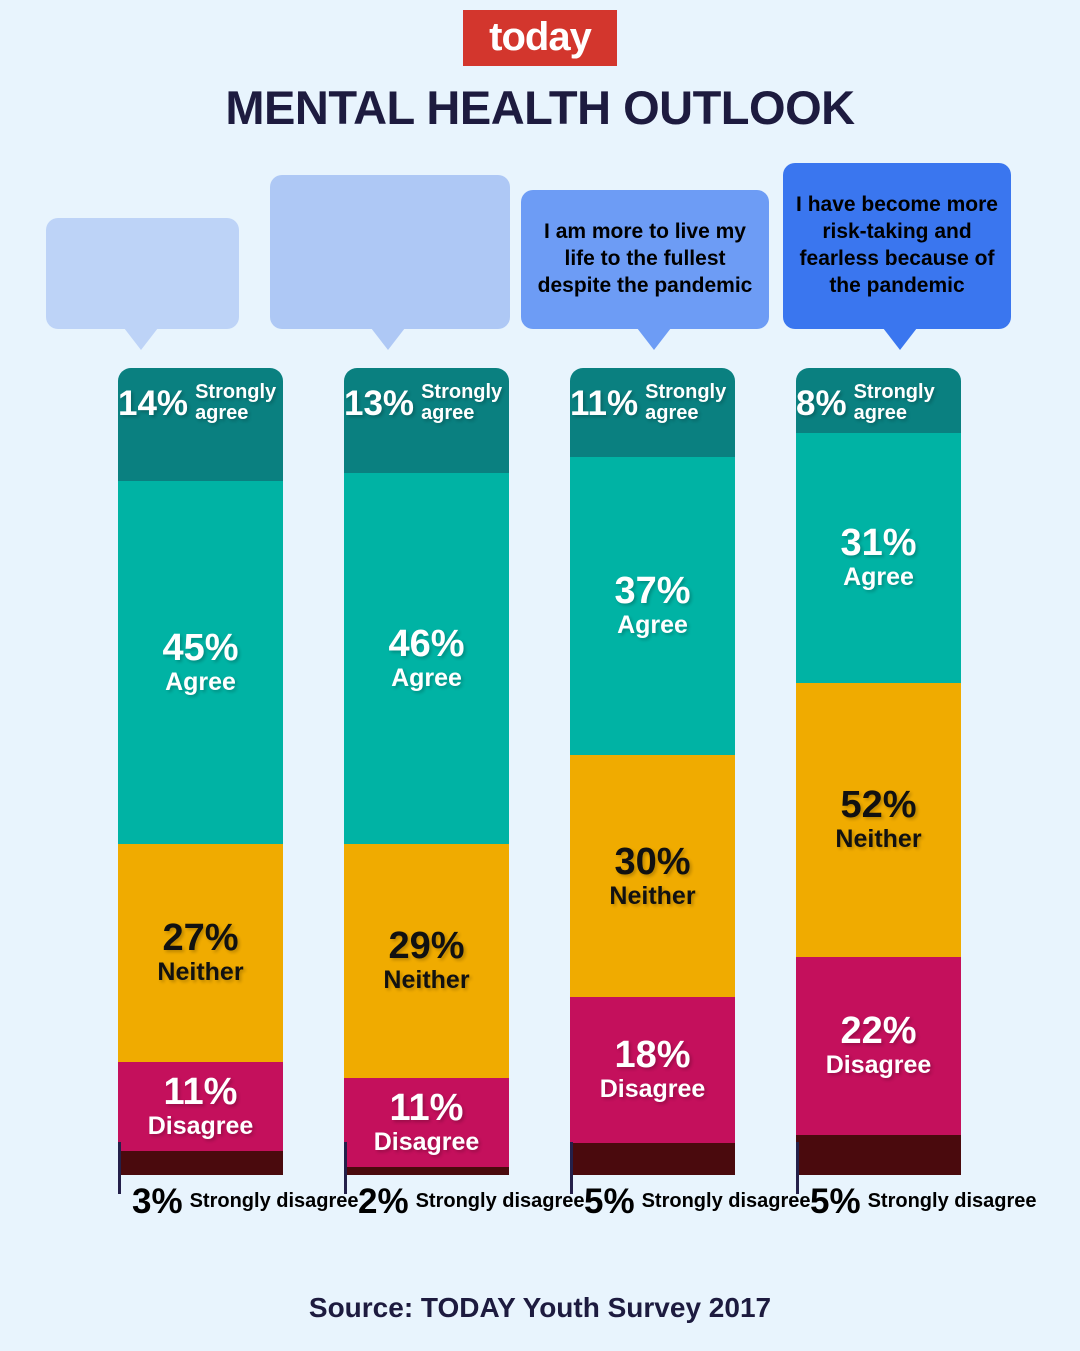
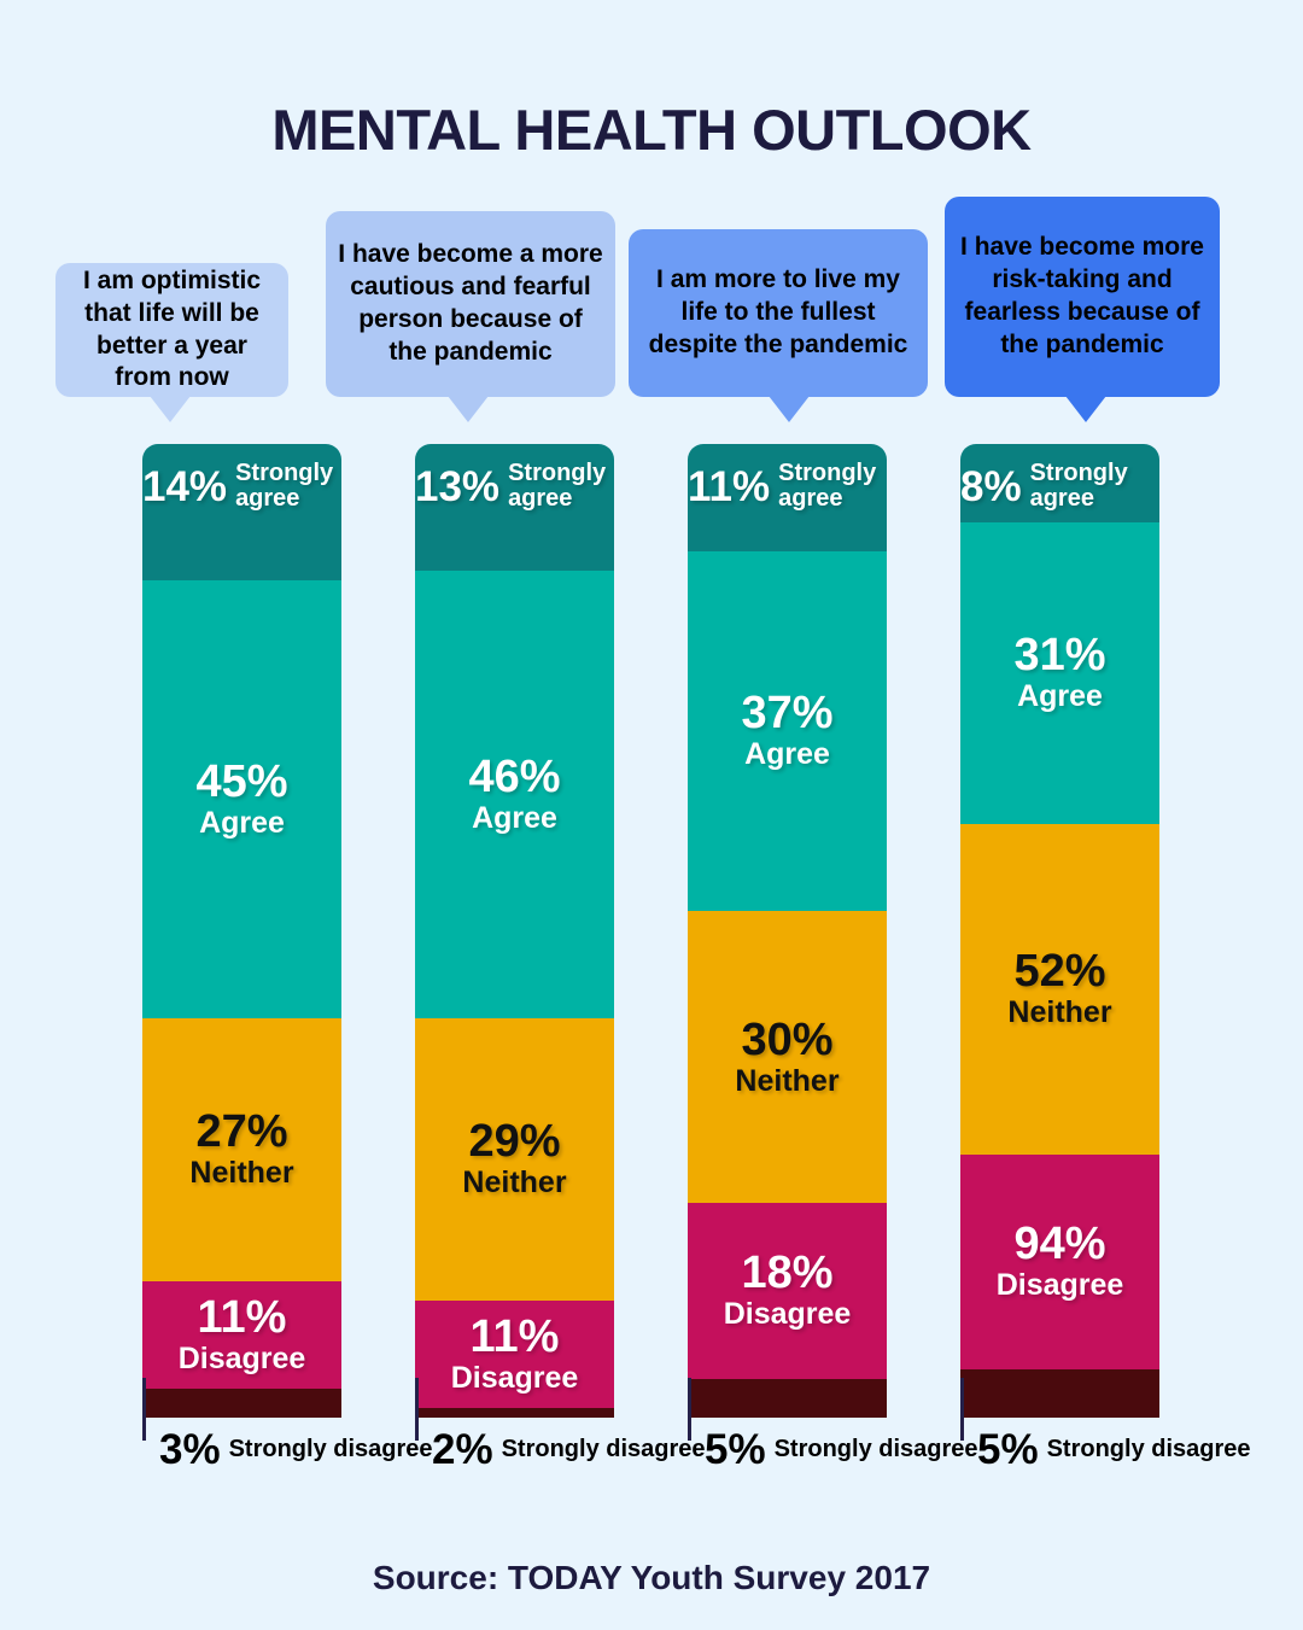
- today
  MENTAL HEALTH OUTLOOK
+ I am optimistic that life will be better a year from now
+ I have become a more cautious and fearful person because of the pandemic
  I am more to live my life to the fullest despite the pandemic
  I have become more risk-taking and fearless because of the pandemic
  14%
  Strongly agree
  45%
  Agree
  27%
  Neither
  11%
  Disagree
  13%
  Strongly agree
  46%
  Agree
  29%
  Neither
  11%
  Disagree
  11%
  Strongly agree
  37%
  Agree
  30%
  Neither
  18%
  Disagree
  8%
  Strongly agree
  31%
  Agree
  52%
  Neither
- 22%
+ 94%
  Disagree
  3%
  Strongly disagree
  2%
  Strongly disagree
  5%
  Strongly disagree
  5%
  Strongly disagree
  Source: TODAY Youth Survey 2017
